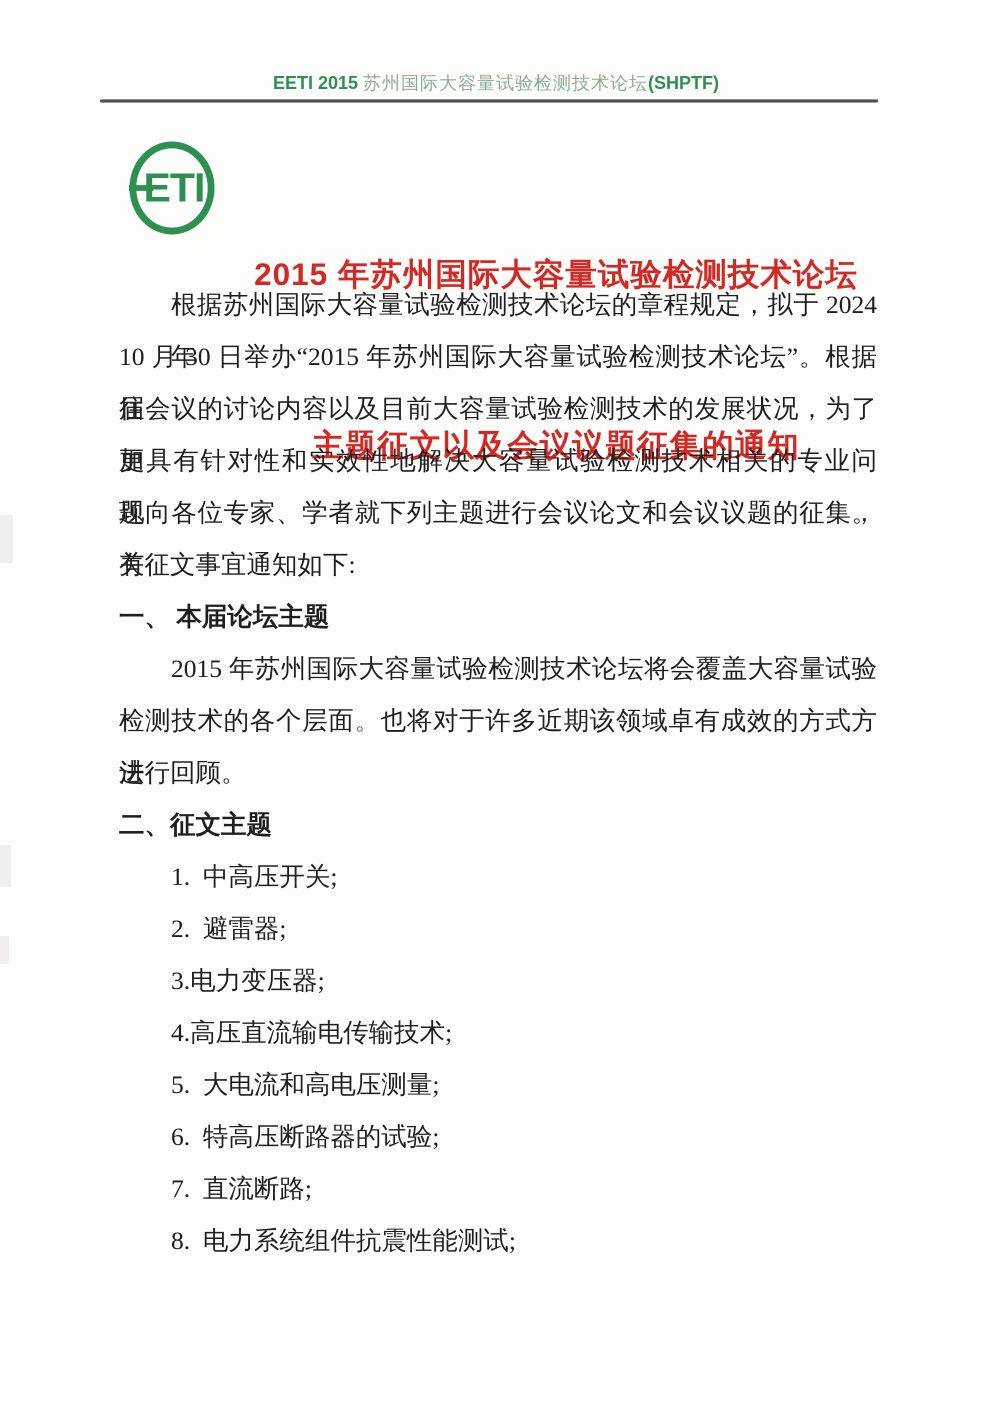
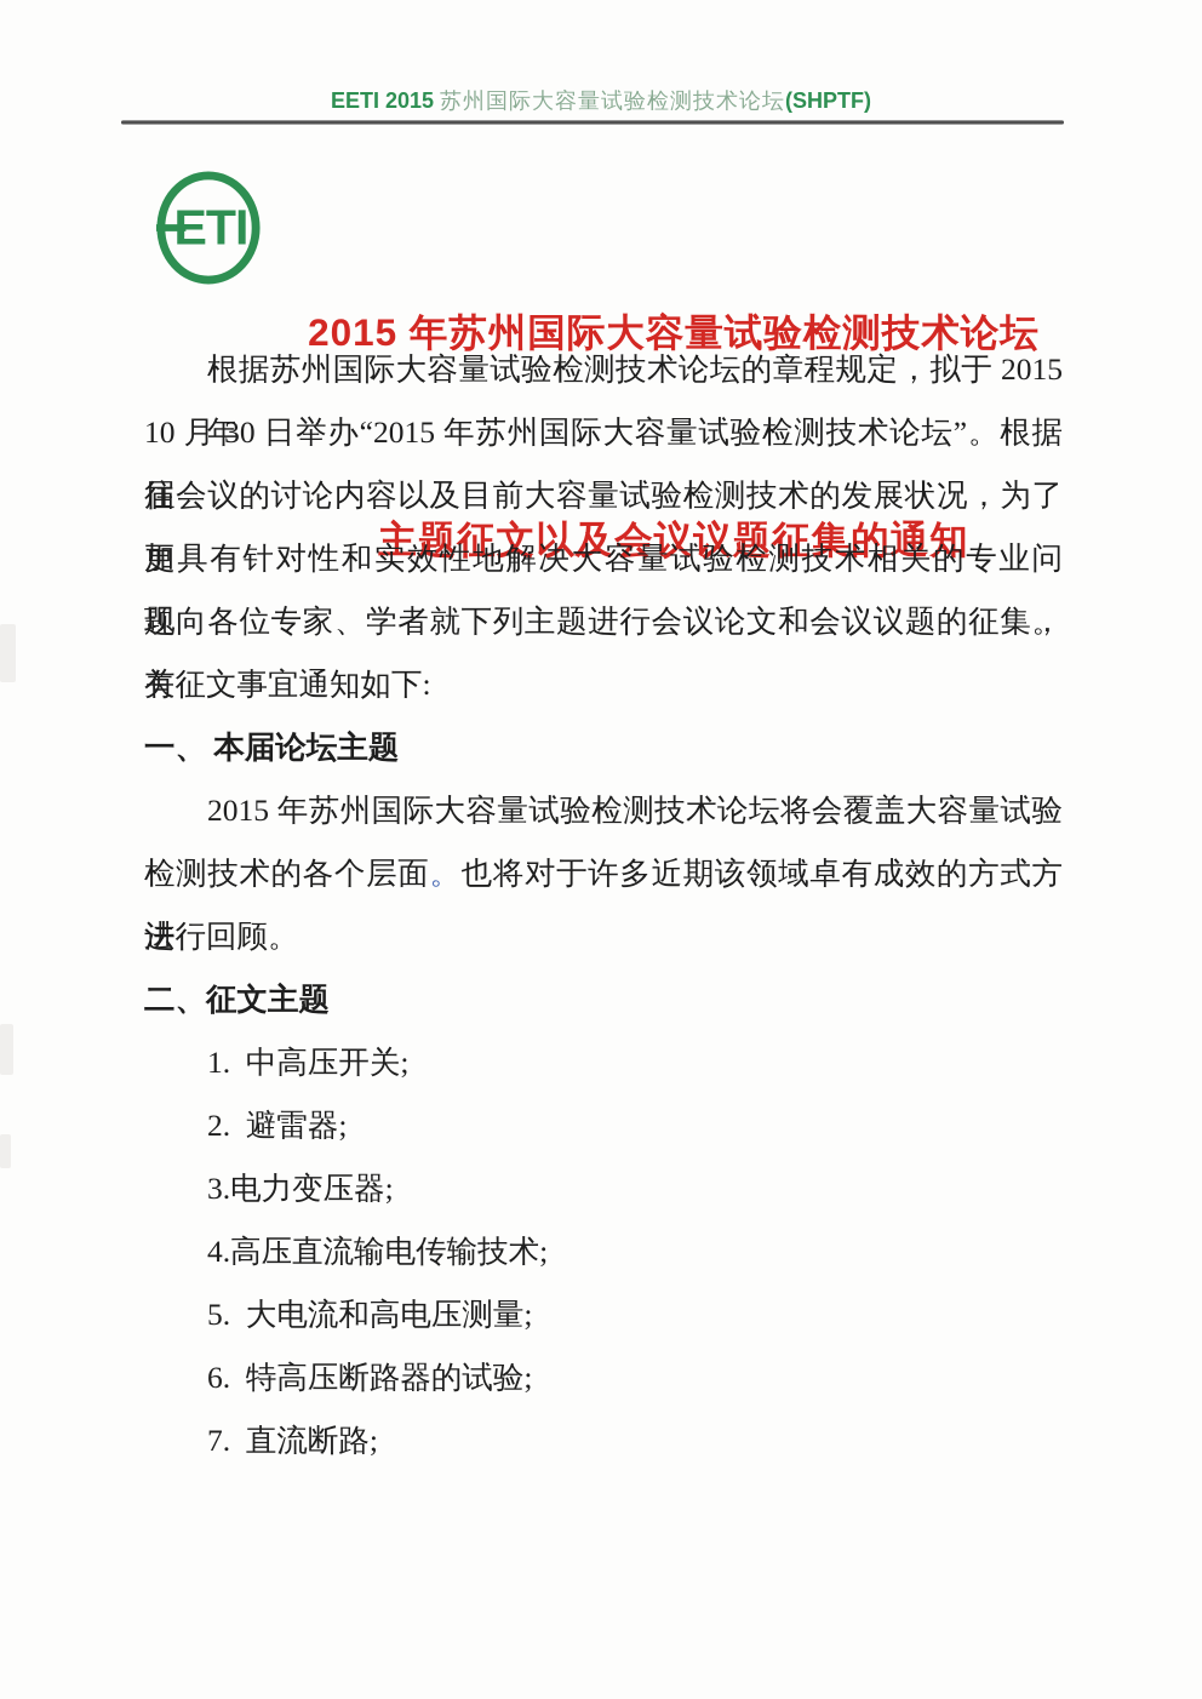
  EETI 2015 苏州国际大容量试验检测技术论坛(SHPTF)
  ETI
  2015 年苏州国际大容量试验检测技术论坛
  主题征文以及会议议题征集的通知
- 根据苏州国际大容量试验检测技术论坛的章程规定，拟于 2024 年
+ 根据苏州国际大容量试验检测技术论坛的章程规定，拟于 2015 年
  10 月 30 日举办“2015 年苏州国际大容量试验检测技术论坛”。根据往
  届会议的讨论内容以及目前大容量试验检测技术的发展状况，为了更
  加具有针对性和实效性地解决大容量试验检测技术相关的专业问题，
  现向各位专家、学者就下列主题进行会议论文和会议议题的征集。有
  关征文事宜通知如下:
  一、 本届论坛主题
  2015 年苏州国际大容量试验检测技术论坛将会覆盖大容量试验
  检测技术的各个层面。也将对于许多近期该领域卓有成效的方式方法
  进行回顾。
  二、征文主题
  1. 中高压开关;
  2. 避雷器;
  3.电力变压器;
  4.高压直流输电传输技术;
  5. 大电流和高电压测量;
  6. 特高压断路器的试验;
  7. 直流断路;
- 8. 电力系统组件抗震性能测试;
